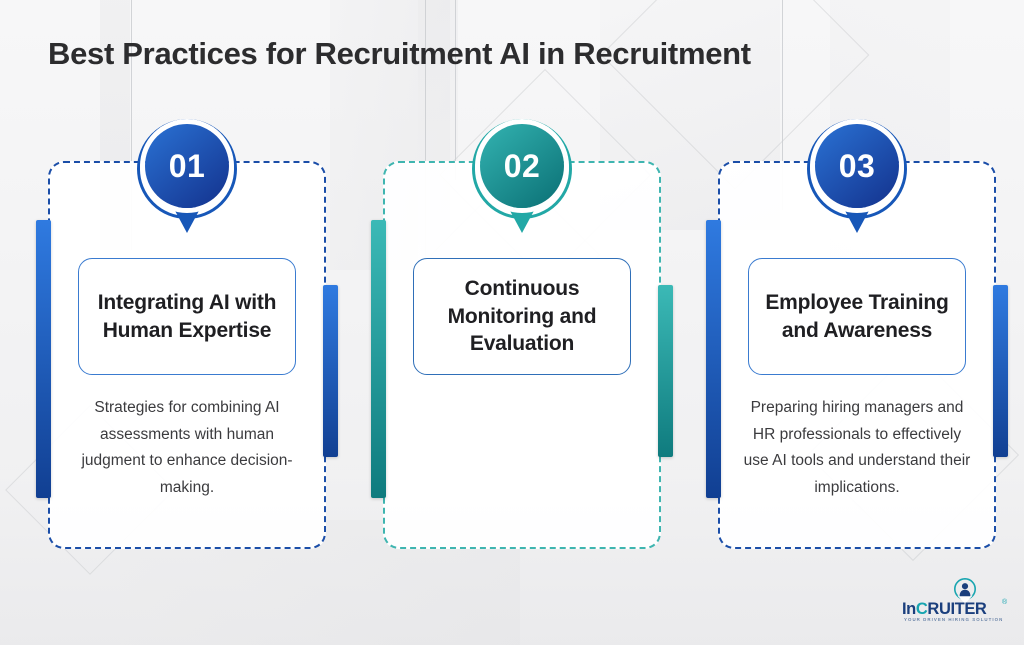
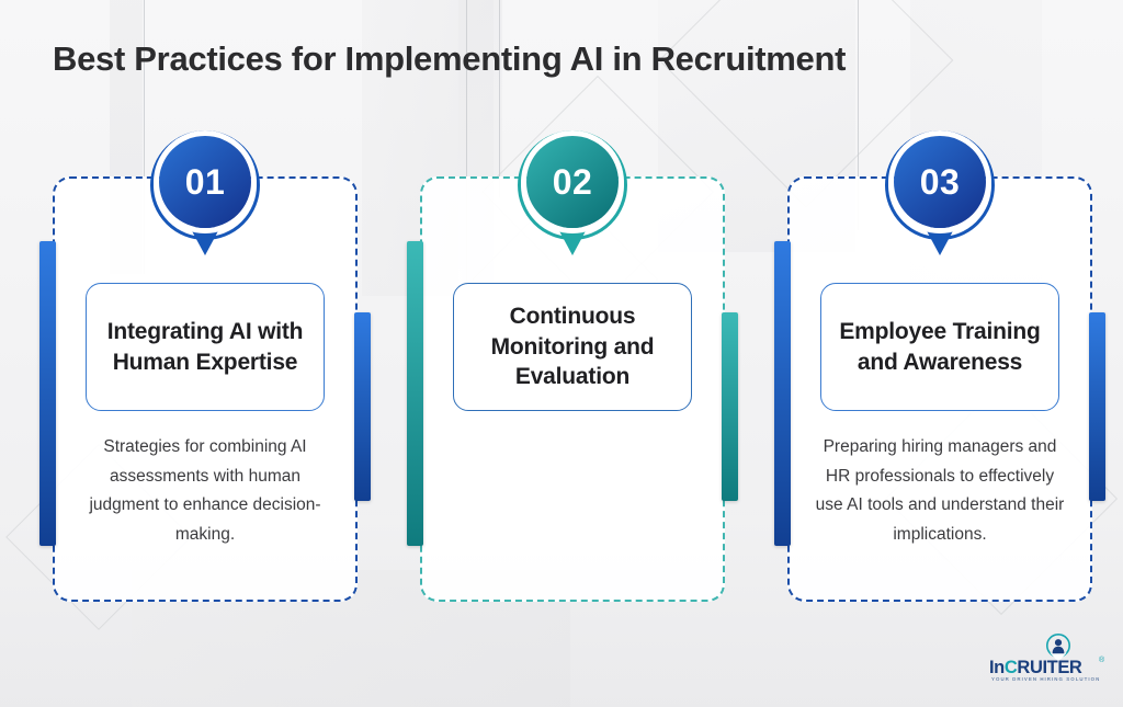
- Best Practices for Recruitment AI in Recruitment
+ Best Practices for Implementing AI in Recruitment
  01
  Integrating AI with Human Expertise
  Strategies for combining AI assessments with human judgment to enhance decision-making.
  02
  Continuous Monitoring and Evaluation
  03
  Employee Training and Awareness
  Preparing hiring managers and HR professionals to effectively use AI tools and understand their implications.
  InCRUITER
